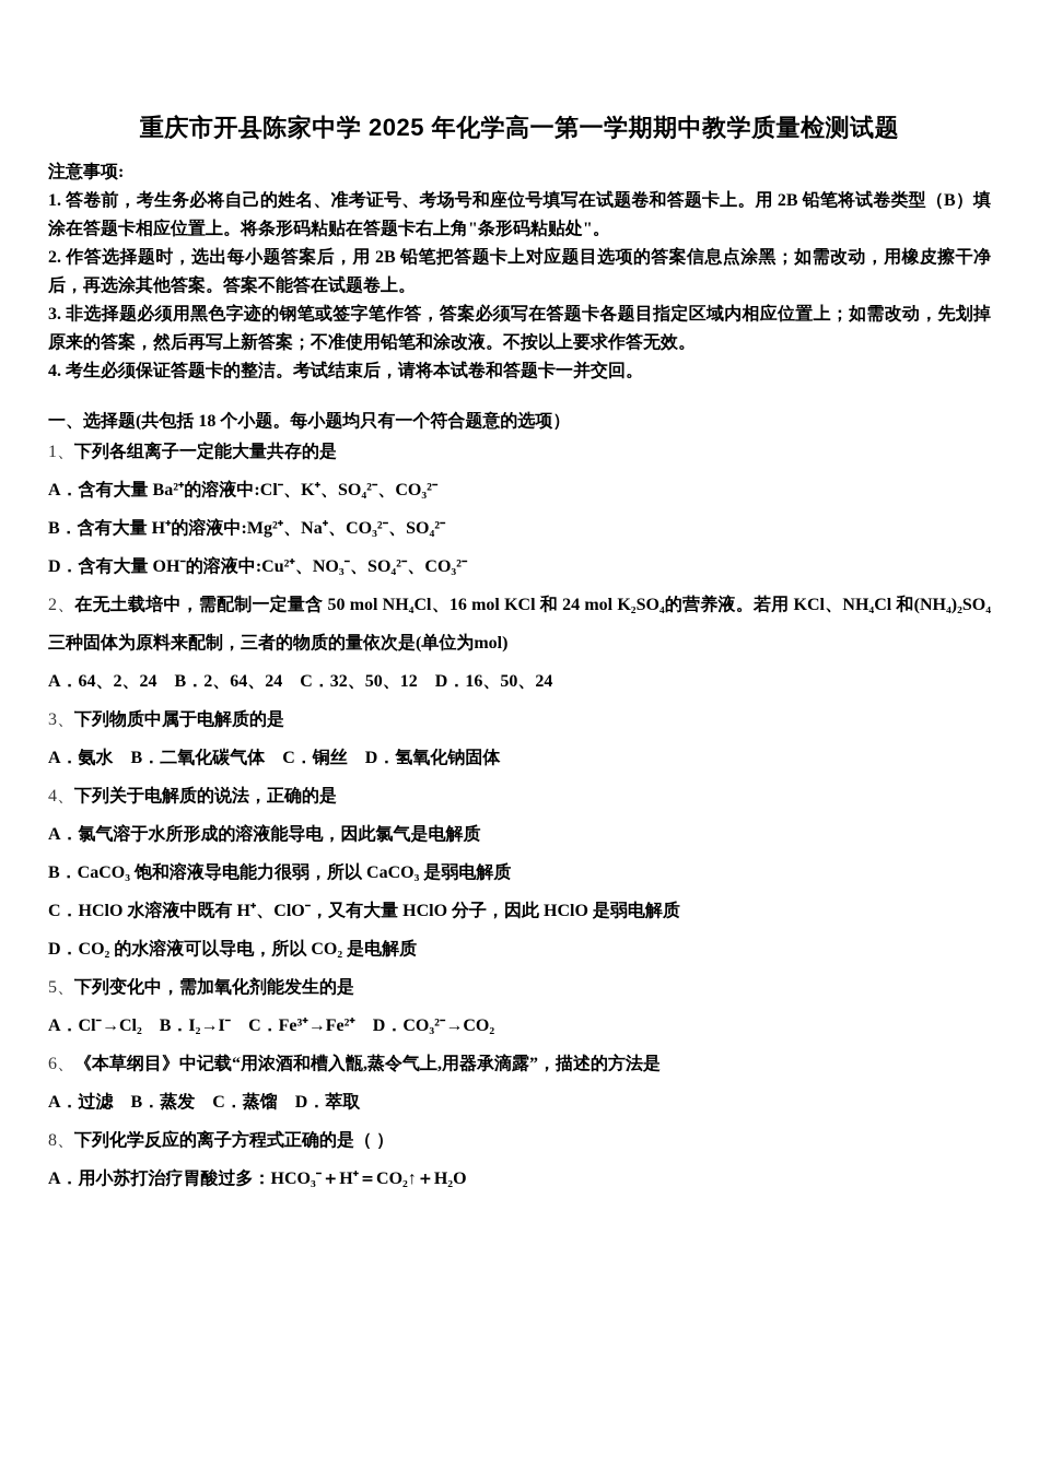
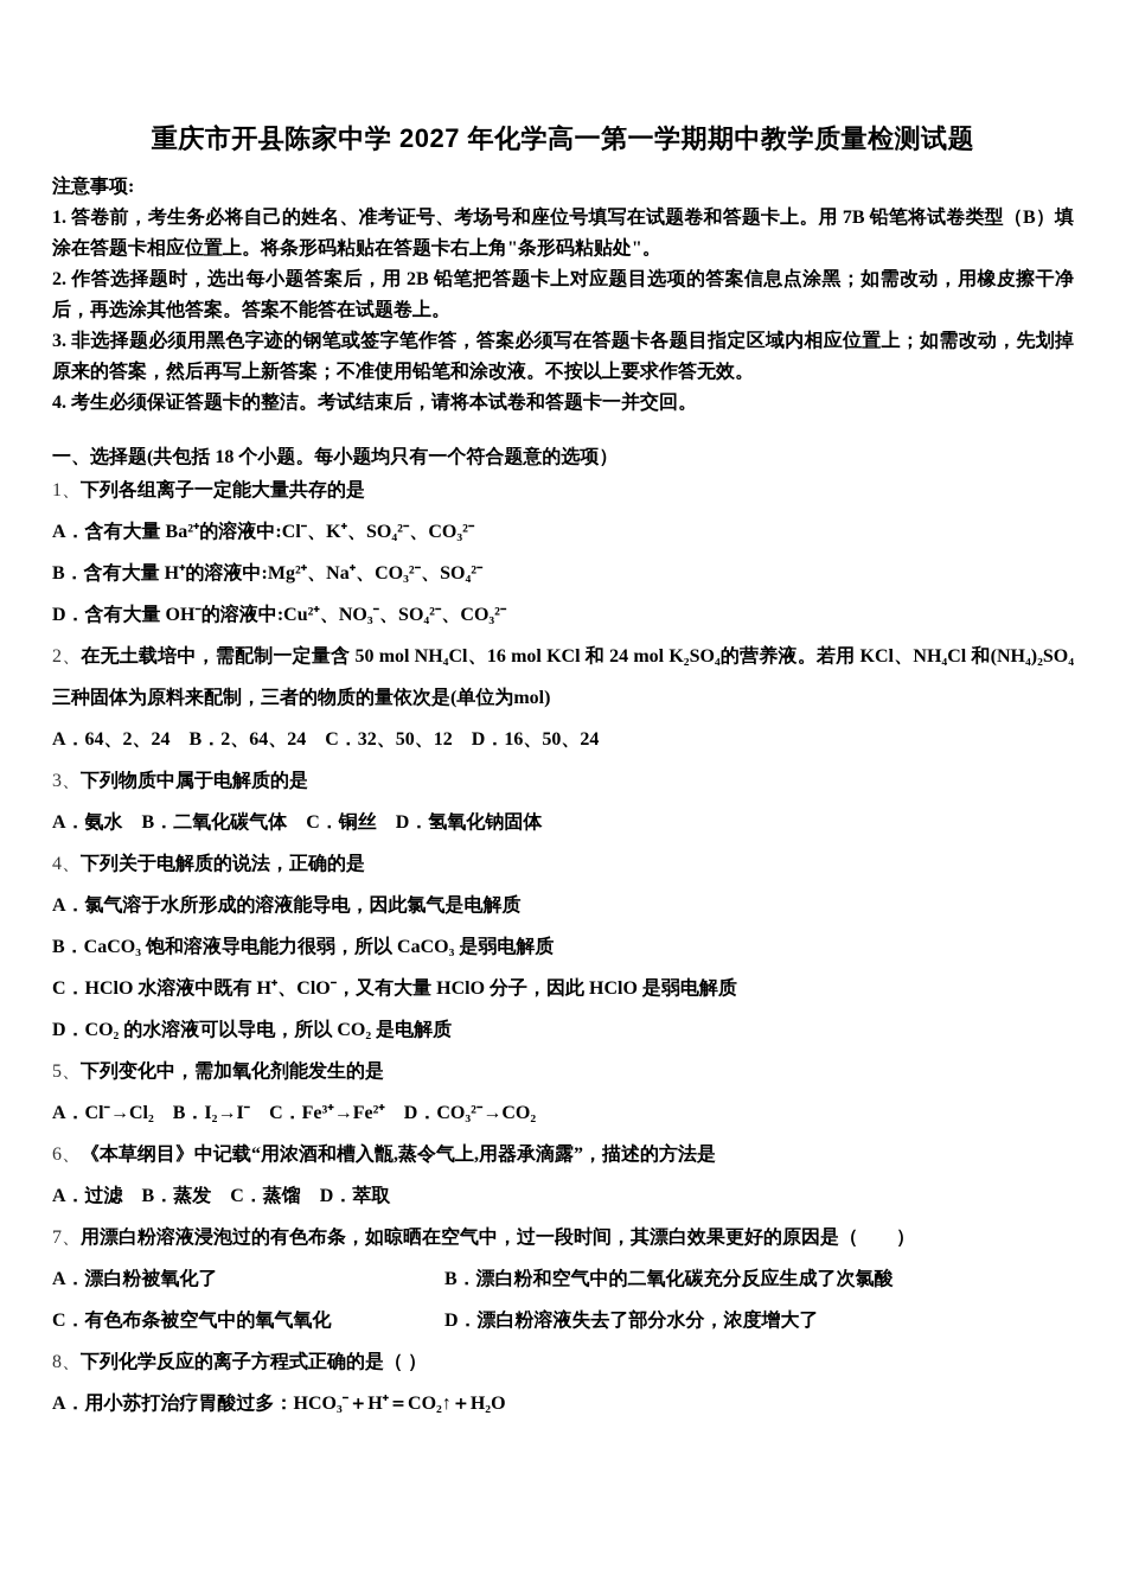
- 重庆市开县陈家中学 2025 年化学高一第一学期期中教学质量检测试题
+ 重庆市开县陈家中学 2027 年化学高一第一学期期中教学质量检测试题
  注意事项:
- 1. 答卷前，考生务必将自己的姓名、准考证号、考场号和座位号填写在试题卷和答题卡上。用 2B 铅笔将试卷类型（B）填涂在答题卡相应位置上。将条形码粘贴在答题卡右上角"条形码粘贴处"。
+ 1. 答卷前，考生务必将自己的姓名、准考证号、考场号和座位号填写在试题卷和答题卡上。用 7B 铅笔将试卷类型（B）填涂在答题卡相应位置上。将条形码粘贴在答题卡右上角"条形码粘贴处"。
  2. 作答选择题时，选出每小题答案后，用 2B 铅笔把答题卡上对应题目选项的答案信息点涂黑；如需改动，用橡皮擦干净后，再选涂其他答案。答案不能答在试题卷上。
  3. 非选择题必须用黑色字迹的钢笔或签字笔作答，答案必须写在答题卡各题目指定区域内相应位置上；如需改动，先划掉原来的答案，然后再写上新答案；不准使用铅笔和涂改液。不按以上要求作答无效。
  4. 考生必须保证答题卡的整洁。考试结束后，请将本试卷和答题卡一并交回。
  一、选择题(共包括 18 个小题。每小题均只有一个符合题意的选项）
  1、下列各组离子一定能大量共存的是
  A．含有大量 Ba²⁺的溶液中:Cl⁻、K⁺、SO₄²⁻、CO₃²⁻
  B．含有大量 H⁺的溶液中:Mg²⁺、Na⁺、CO₃²⁻、SO₄²⁻
  D．含有大量 OH⁻的溶液中:Cu²⁺、NO₃⁻、SO₄²⁻、CO₃²⁻
  2、在无土载培中，需配制一定量含 50 mol NH₄Cl、16 mol KCl 和 24 mol K₂SO₄的营养液。若用 KCl、NH₄Cl 和(NH₄)₂SO₄三种固体为原料来配制，三者的物质的量依次是(单位为mol)
  A．64、2、24 B．2、64、24 C．32、50、12 D．16、50、24
  3、下列物质中属于电解质的是
  A．氨水 B．二氧化碳气体 C．铜丝 D．氢氧化钠固体
  4、下列关于电解质的说法，正确的是
  A．氯气溶于水所形成的溶液能导电，因此氯气是电解质
  B．CaCO₃ 饱和溶液导电能力很弱，所以 CaCO₃ 是弱电解质
  C．HClO 水溶液中既有 H⁺、ClO⁻，又有大量 HClO 分子，因此 HClO 是弱电解质
  D．CO₂ 的水溶液可以导电，所以 CO₂ 是电解质
  5、下列变化中，需加氧化剂能发生的是
  A．Cl⁻→Cl₂ B．I₂→I⁻ C．Fe³⁺→Fe²⁺ D．CO₃²⁻→CO₂
  6、《本草纲目》中记载“用浓酒和槽入甑,蒸令气上,用器承滴露”，描述的方法是
  A．过滤 B．蒸发 C．蒸馏 D．萃取
+ 7、用漂白粉溶液浸泡过的有色布条，如晾晒在空气中，过一段时间，其漂白效果更好的原因是（ ）
+ A．漂白粉被氧化了
+ B．漂白粉和空气中的二氧化碳充分反应生成了次氯酸
+ C．有色布条被空气中的氧气氧化
+ D．漂白粉溶液失去了部分水分，浓度增大了
  8、下列化学反应的离子方程式正确的是（ ）
  A．用小苏打治疗胃酸过多：HCO₃⁻＋H⁺＝CO₂↑＋H₂O
